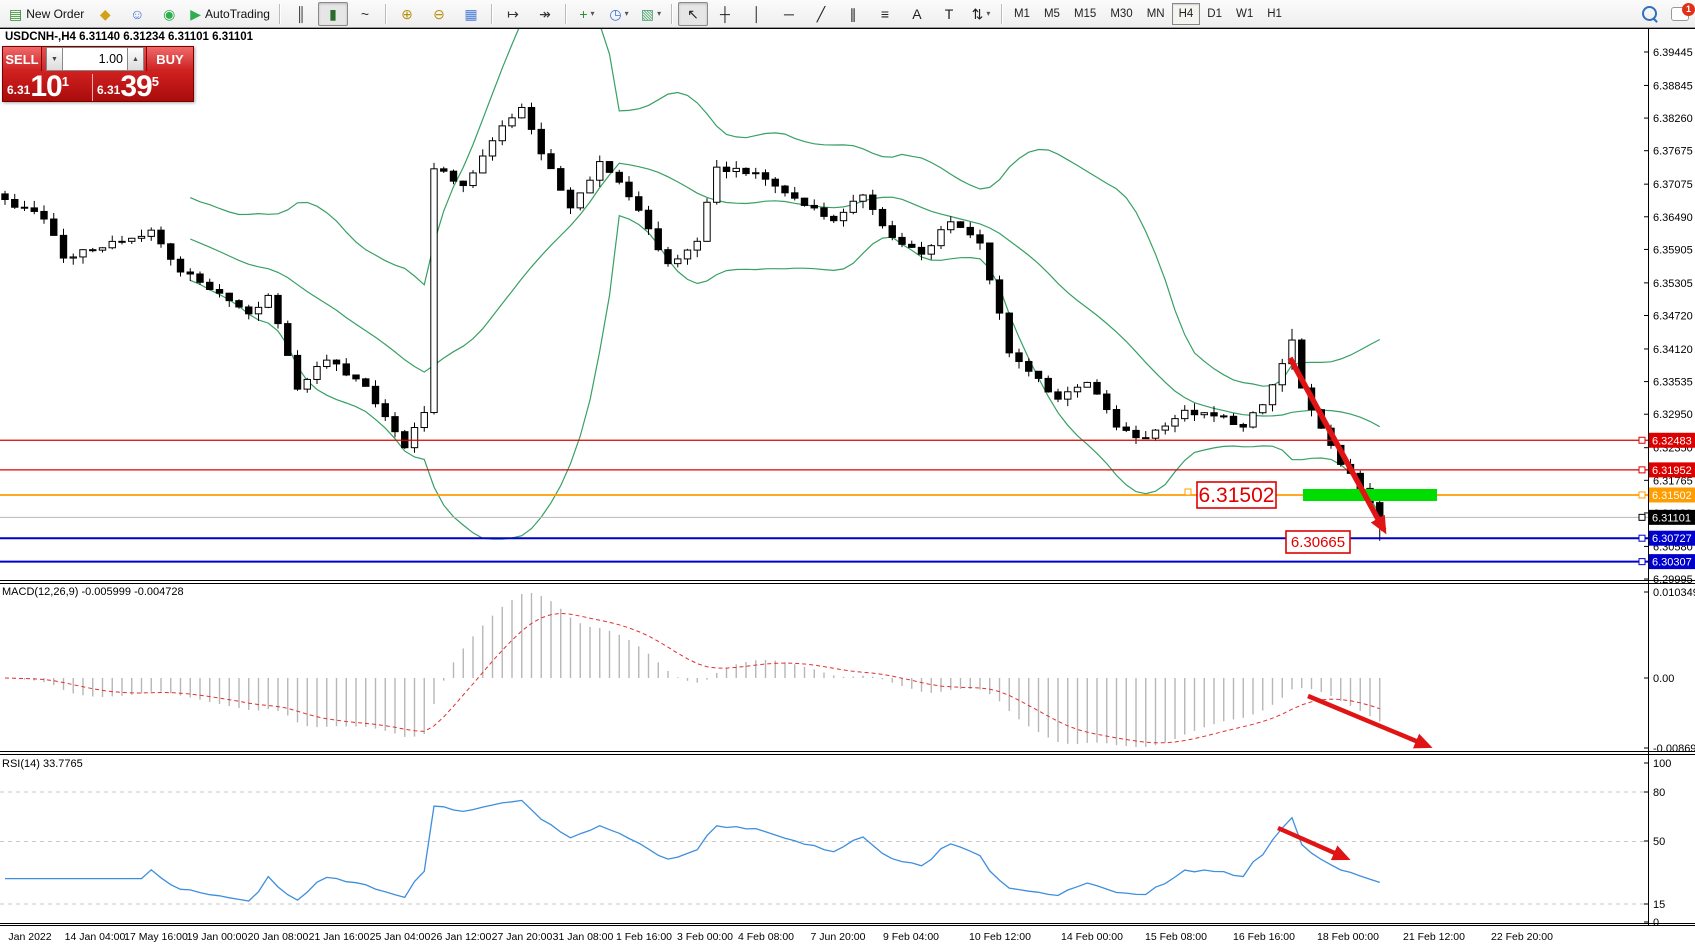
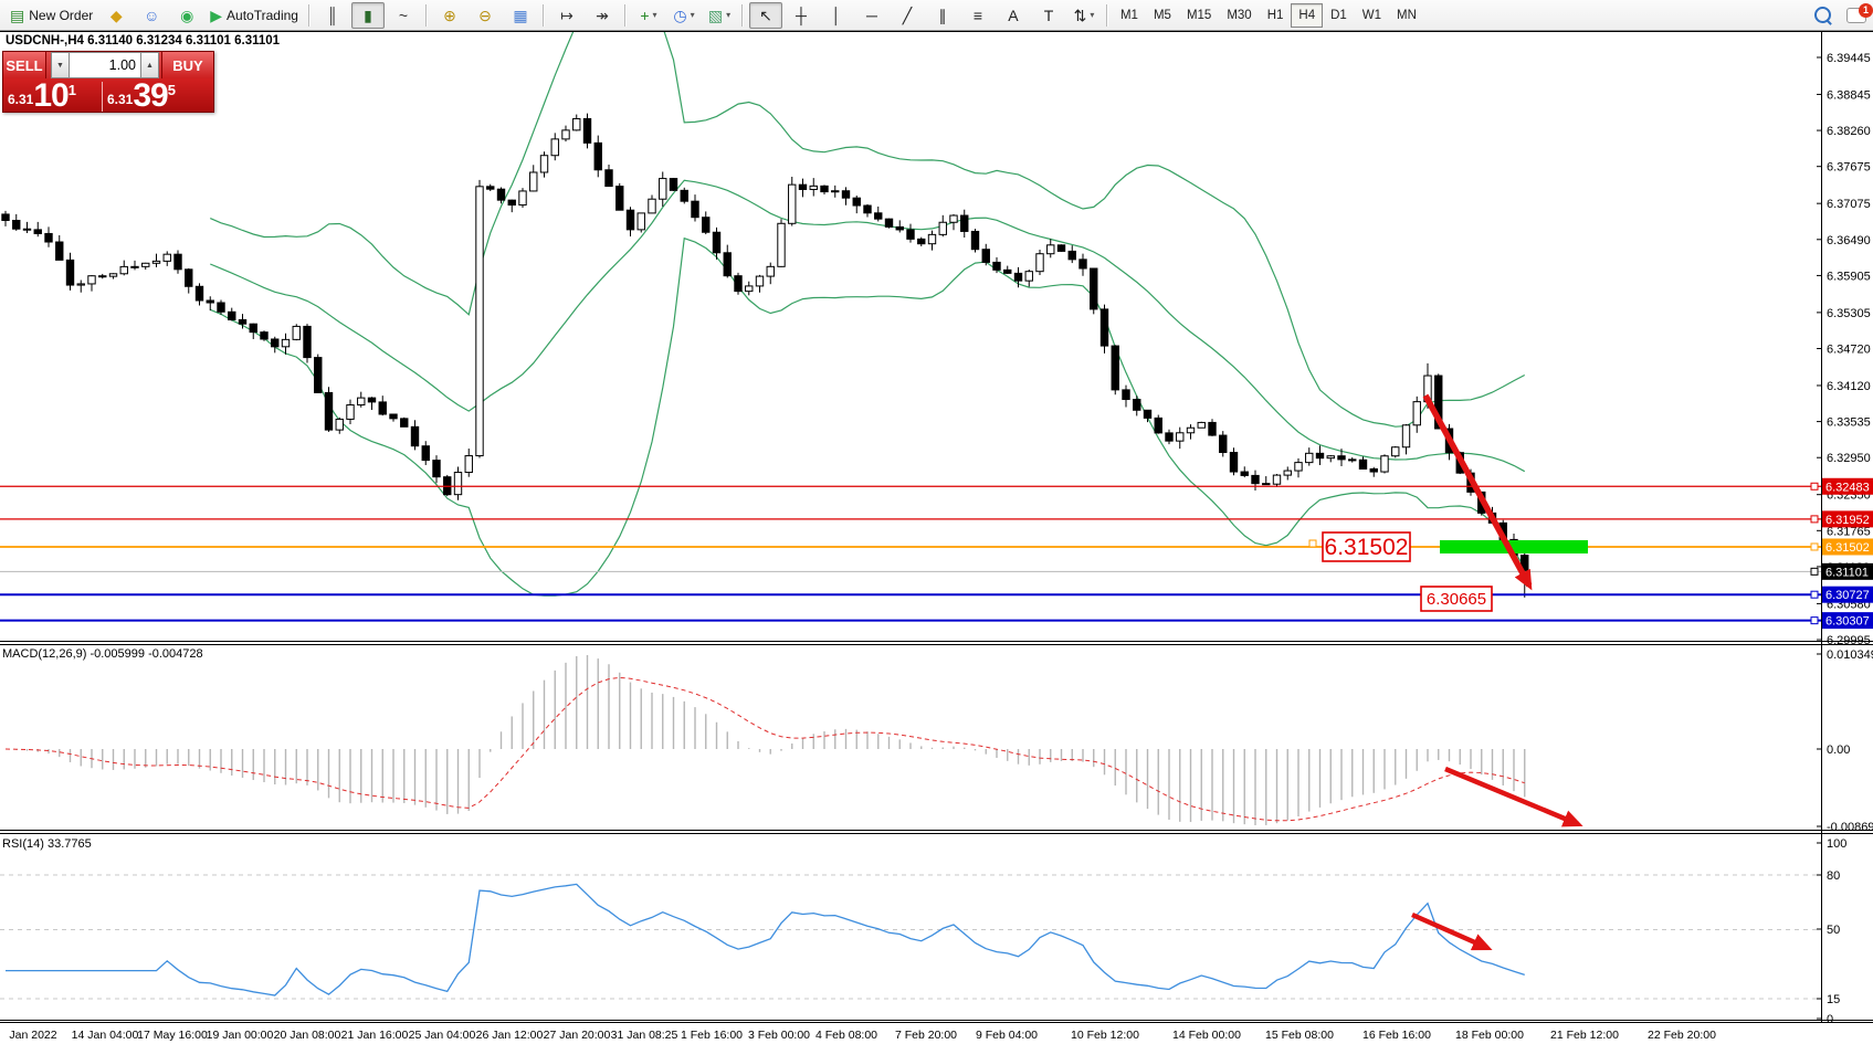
  ▤
  New Order
  ◆
  ☺
  ◉
  ▶
  AutoTrading
  ║
  ▮
  ~
  ⊕
  ⊖
  ▦
  ↦
  ↠
  +
  ▾
  ◷
  ▾
  ▧
  ▾
  ↖
  ┼
  │
  ─
  ╱
  ∥
  ≡
  A
  T
  ⇅
  ▾
  M1
  M5
  M15
  M30
- MN
+ H1
  H4
  D1
  W1
- H1
+ MN
  1
  USDCNH-,H4 6.31140 6.31234 6.31101 6.31101
  MACD(12,26,9) -0.005999 -0.004728
  RSI(14) 33.7765
  6.31502
  6.30665
  6.39445
  6.38845
  6.38260
  6.37675
  6.37075
  6.36490
  6.35905
  6.35305
  6.34720
  6.34120
  6.33535
  6.32950
  6.32350
  6.31765
  6.30580
  6.29995
  6.32483
  6.31952
  6.31502
  6.30727
  6.30307
  6.31101
  0.01034
  0.00
  -0.00869
  100
  80
  50
  15
  0
  Jan 2022
  14 Jan 04:00
  17 May 16:00
  19 Jan 00:00
  20 Jan 08:00
  21 Jan 16:00
  25 Jan 04:00
  26 Jan 12:00
  27 Jan 20:00
- 31 Jan 08:00
+ 31 Jan 08:25
  1 Feb 16:00
  3 Feb 00:00
  4 Feb 08:00
- 7 Jun 20:00
+ 7 Feb 20:00
  9 Feb 04:00
  10 Feb 12:00
  14 Feb 00:00
  15 Feb 08:00
  16 Feb 16:00
  18 Feb 00:00
  21 Feb 12:00
  22 Feb 20:00
  SELL
  1.00
  BUY
  6.31
  10
  1
  6.31
  39
  5
